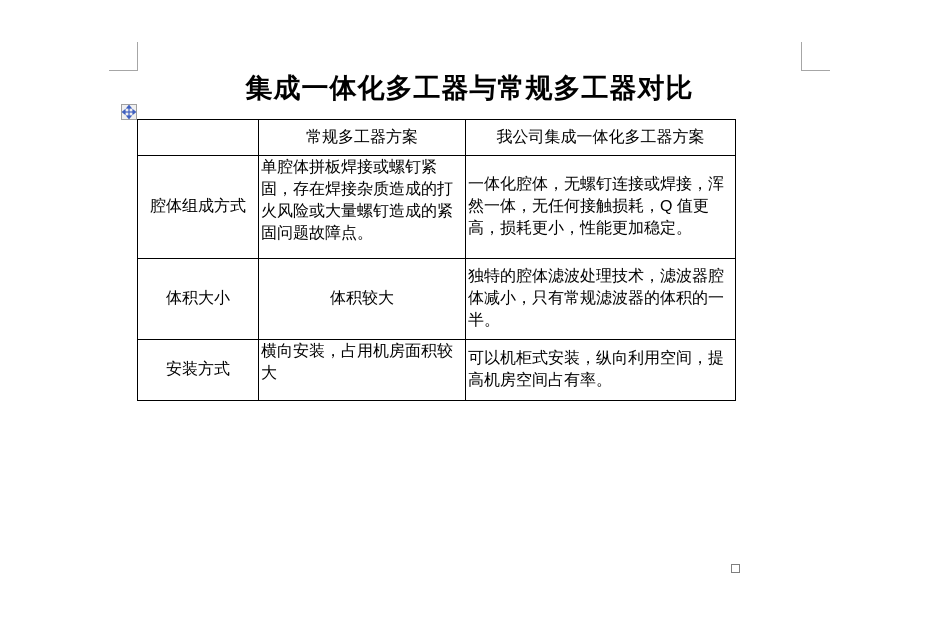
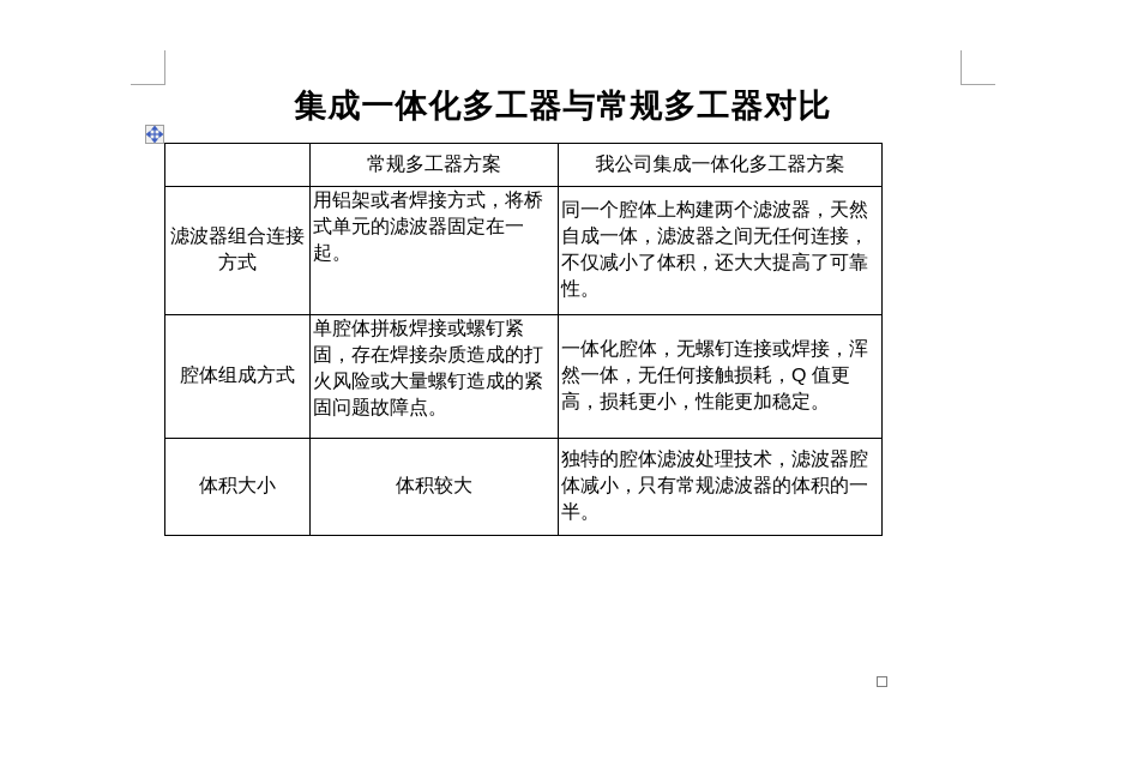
  集成一体化多工器与常规多工器对比
  	常规多工器方案	我公司集成一体化多工器方案
+ 滤波器组合连接方式	用铝架或者焊接方式，将桥式单元的滤波器固定在一起。	同一个腔体上构建两个滤波器，天然自成一体，滤波器之间无任何连接，不仅减小了体积，还大大提高了可靠性。
  腔体组成方式	单腔体拼板焊接或螺钉紧固，存在焊接杂质造成的打火风险或大量螺钉造成的紧固问题故障点。	一体化腔体，无螺钉连接或焊接，浑然一体，无任何接触损耗，Q 值更高，损耗更小，性能更加稳定。
  体积大小	体积较大	独特的腔体滤波处理技术，滤波器腔体减小，只有常规滤波器的体积的一半。
- 安装方式	横向安装，占用机房面积较大	可以机柜式安装，纵向利用空间，提高机房空间占有率。
